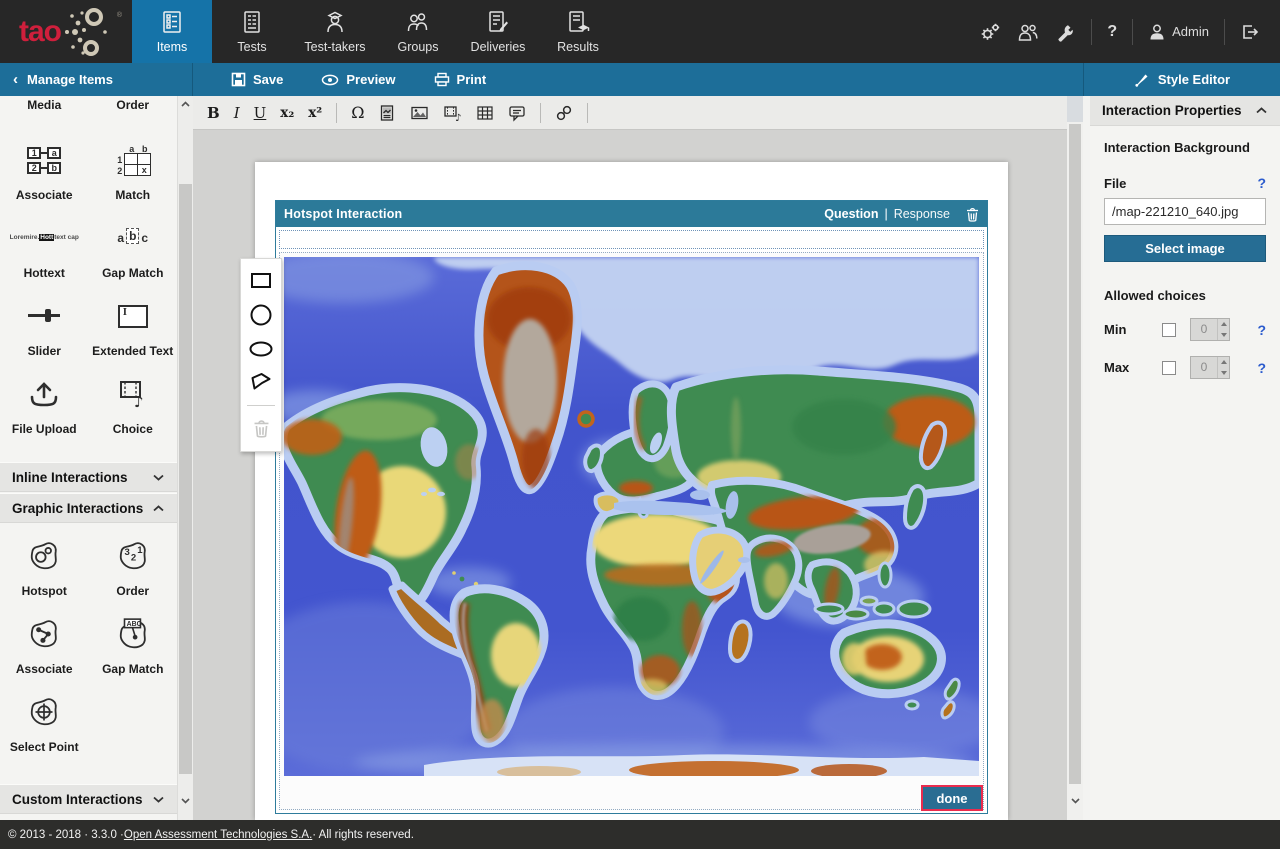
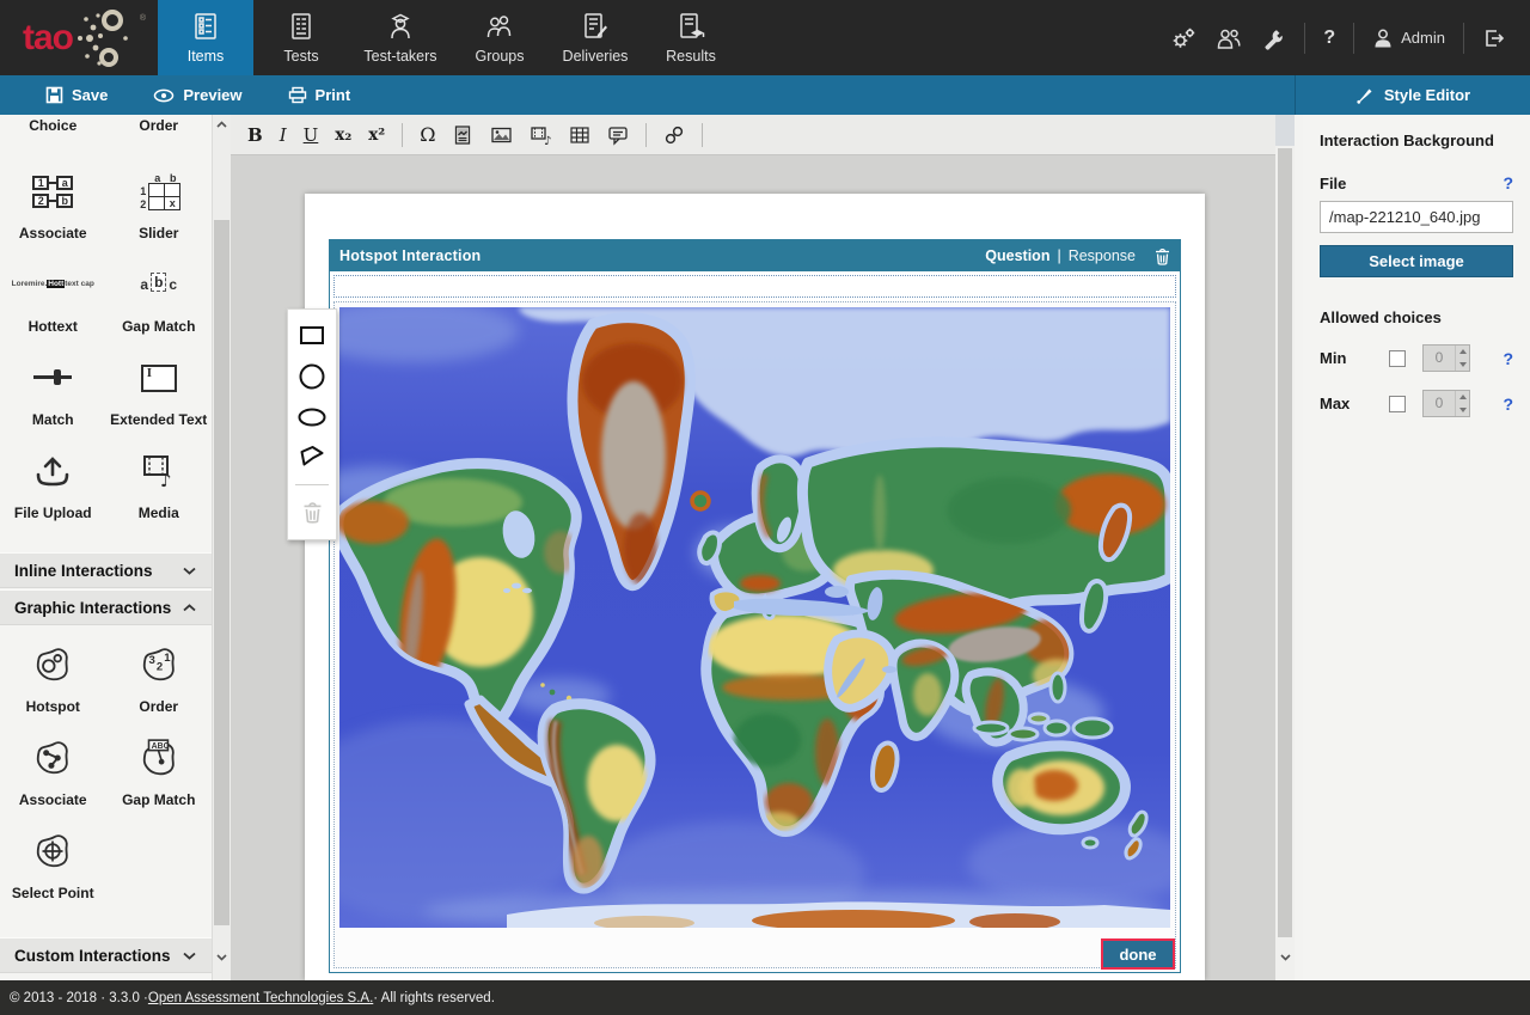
  tao
  Items
  Tests
  Test-takers
  Groups
  Deliveries
  Results
  ?
  Admin
- ‹
- Manage Items
  Save
  Preview
  Print
  Style Editor
- Media
+ Choice
  Order
  1
  a
  2
  b
  Associate
  a
  b
  1
  2
  x
- Match
+ Slider
  Hottext
  a
  b
  c
  Gap Match
- Slider
+ Match
  I
  Extended Text
  File Upload
  ♪
- Choice
+ Media
  Inline Interactions
  Graphic Interactions
  Hotspot
  3
  2
  1
  Order
  Associate
  Gap Match
  Select Point
  Custom Interactions
  B
  I
  U
  x₂
  x²
  Ω
  ♪
  Hotspot Interaction
  Question
  |
  Response
  done
- Interaction Properties
  Interaction Background
  File
  ?
  /map-221210_640.jpg Select image
  Allowed choices
  Min
  0
  ?
  Max
  0
  ?
  © 2013 - 2018 · 3.3.0 ·
  Open Assessment Technologies S.A.
  · All rights reserved.
